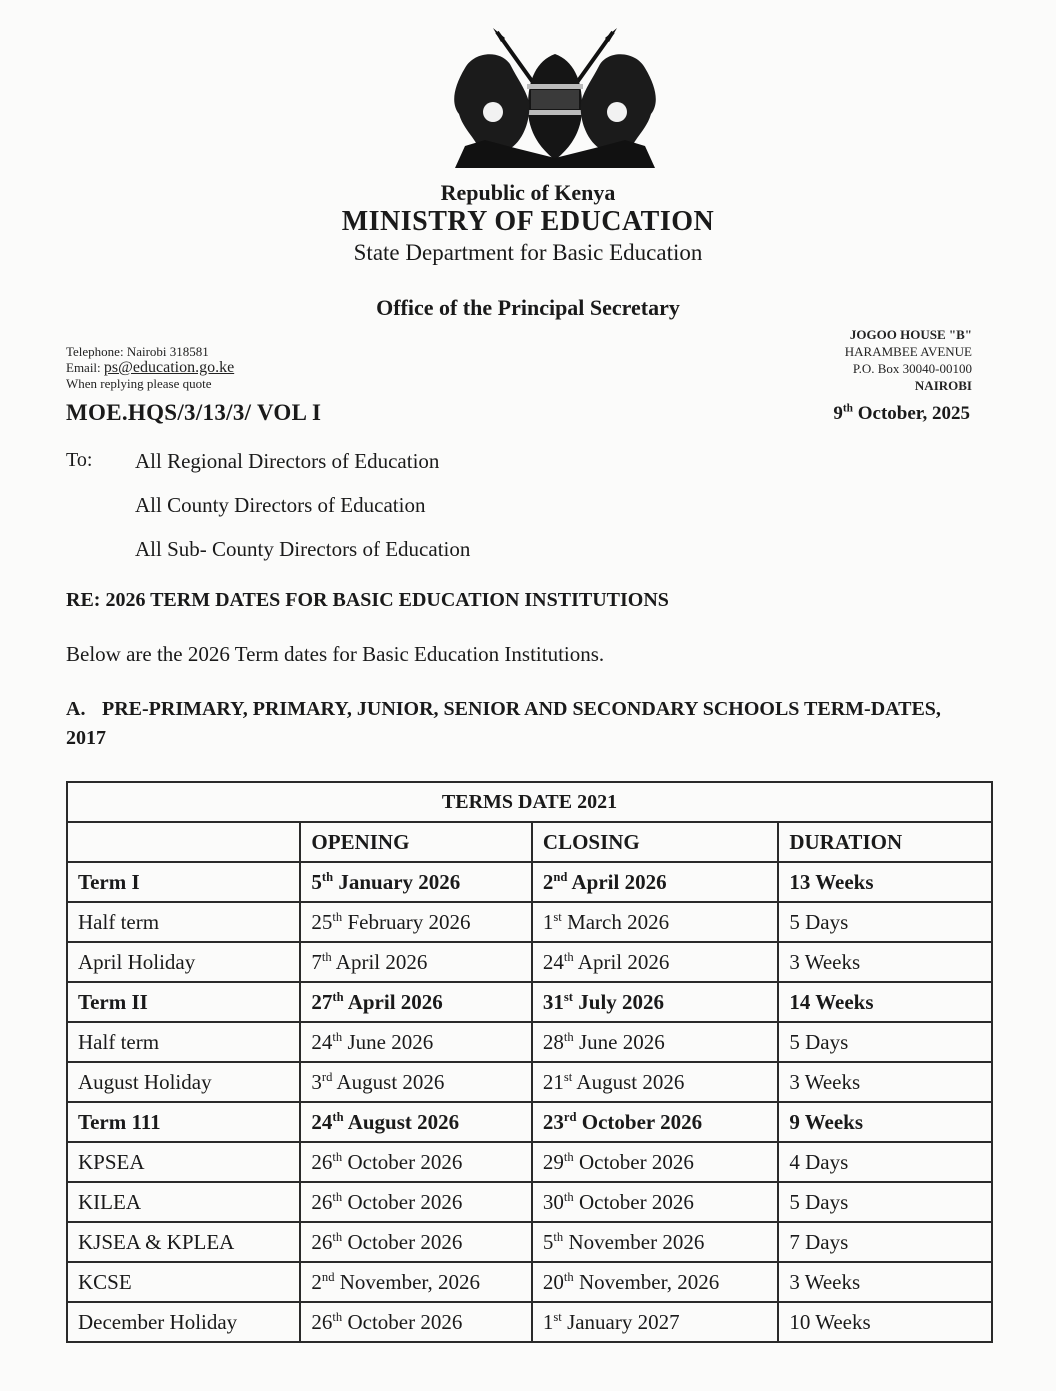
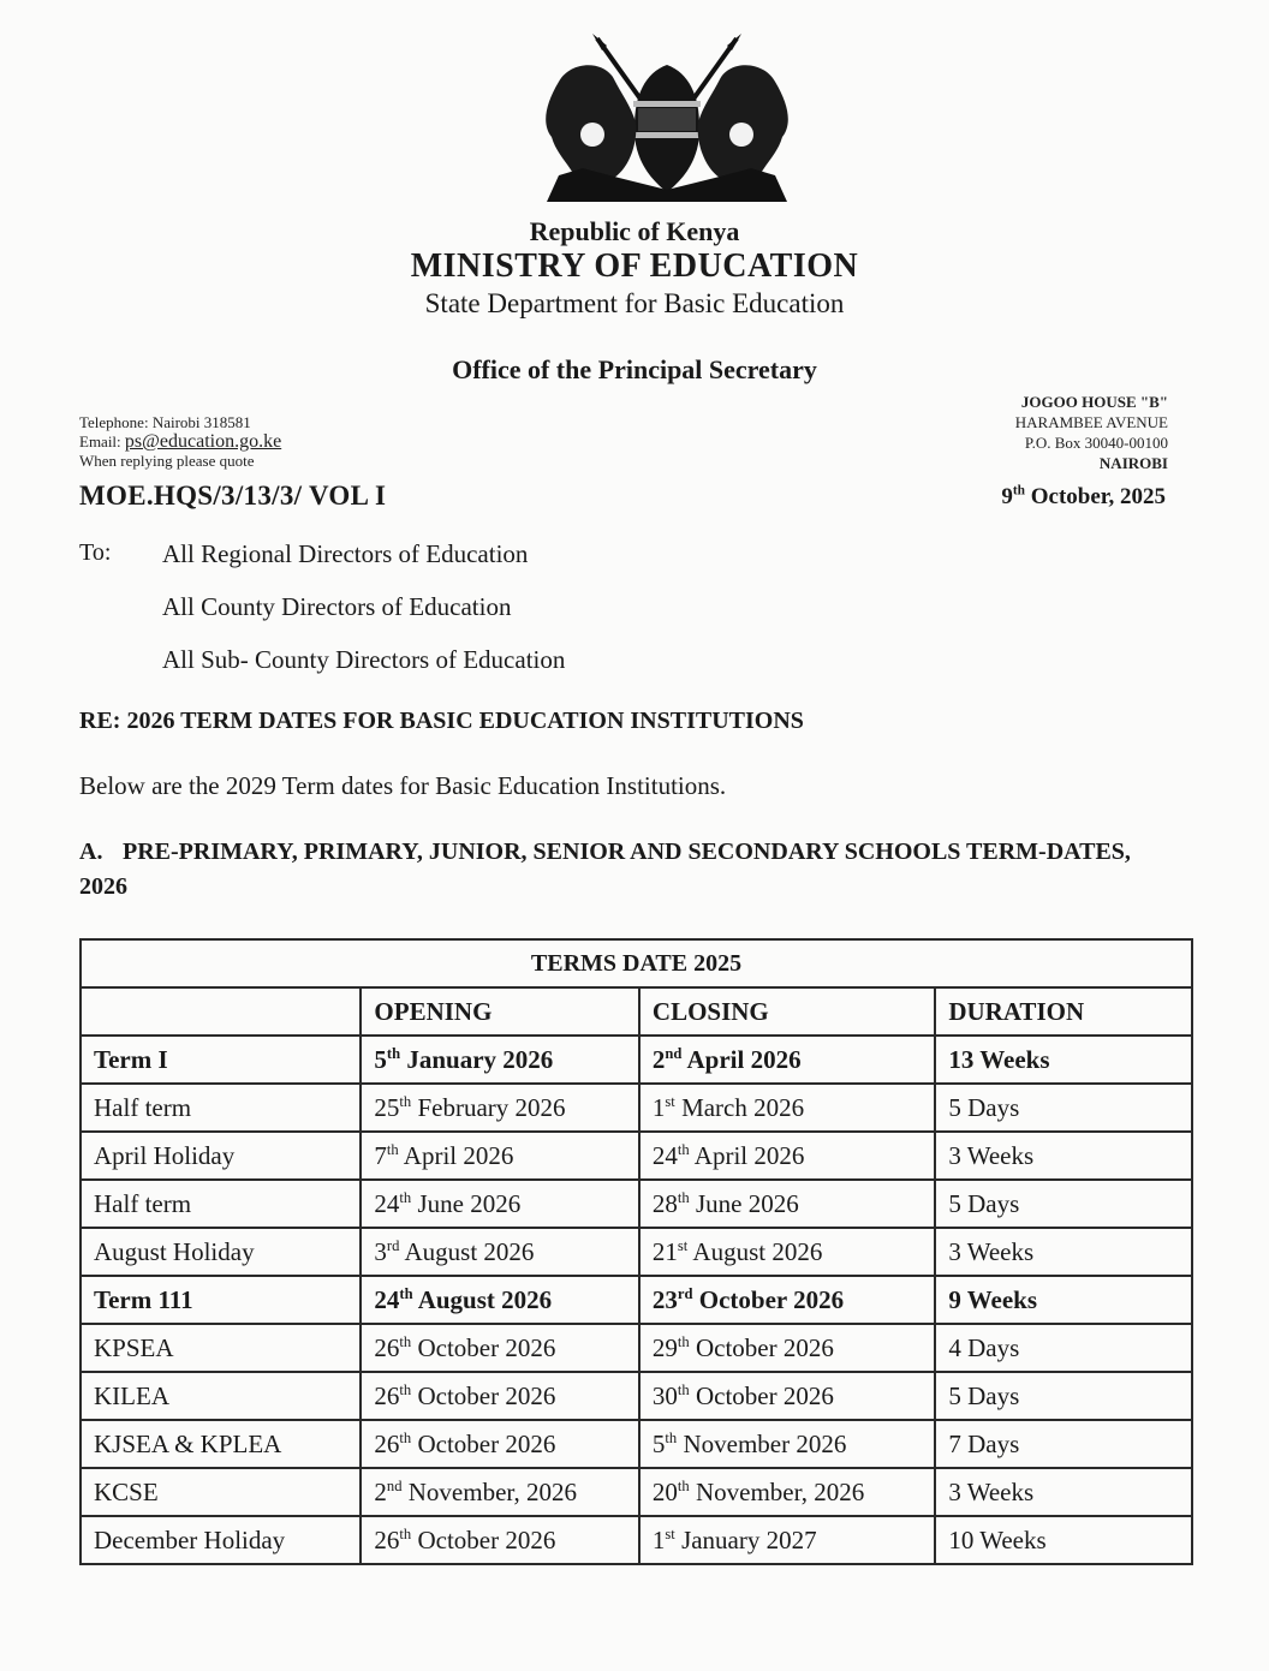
  Republic of Kenya
  MINISTRY OF EDUCATION
  State Department for Basic Education
  Office of the Principal Secretary
  Telephone: Nairobi 318581
  Email: ps@education.go.ke
  When replying please quote
  MOE.HQS/3/13/3/ VOL I
  JOGOO HOUSE "B"
  HARAMBEE AVENUE
  P.O. Box 30040-00100
  NAIROBI
  9th October, 2025
  To:
  All Regional Directors of Education
  All County Directors of Education
  All Sub- County Directors of Education
  RE: 2026 TERM DATES FOR BASIC EDUCATION INSTITUTIONS
- Below are the 2026 Term dates for Basic Education Institutions.
+ Below are the 2029 Term dates for Basic Education Institutions.
- A. PRE-PRIMARY, PRIMARY, JUNIOR, SENIOR AND SECONDARY SCHOOLS TERM-DATES, 2017
+ A. PRE-PRIMARY, PRIMARY, JUNIOR, SENIOR AND SECONDARY SCHOOLS TERM-DATES, 2026
- TERMS DATE 2021
+ TERMS DATE 2025
  	OPENING	CLOSING	DURATION
  Term I	5th January 2026	2nd April 2026	13 Weeks
  Half term	25th February 2026	1st March 2026	5 Days
  April Holiday	7th April 2026	24th April 2026	3 Weeks
- Term II	27th April 2026	31st July 2026	14 Weeks
  Half term	24th June 2026	28th June 2026	5 Days
  August Holiday	3rd August 2026	21st August 2026	3 Weeks
  Term 111	24th August 2026	23rd October 2026	9 Weeks
  KPSEA	26th October 2026	29th October 2026	4 Days
  KILEA	26th October 2026	30th October 2026	5 Days
  KJSEA & KPLEA	26th October 2026	5th November 2026	7 Days
  KCSE	2nd November, 2026	20th November, 2026	3 Weeks
  December Holiday	26th October 2026	1st January 2027	10 Weeks
